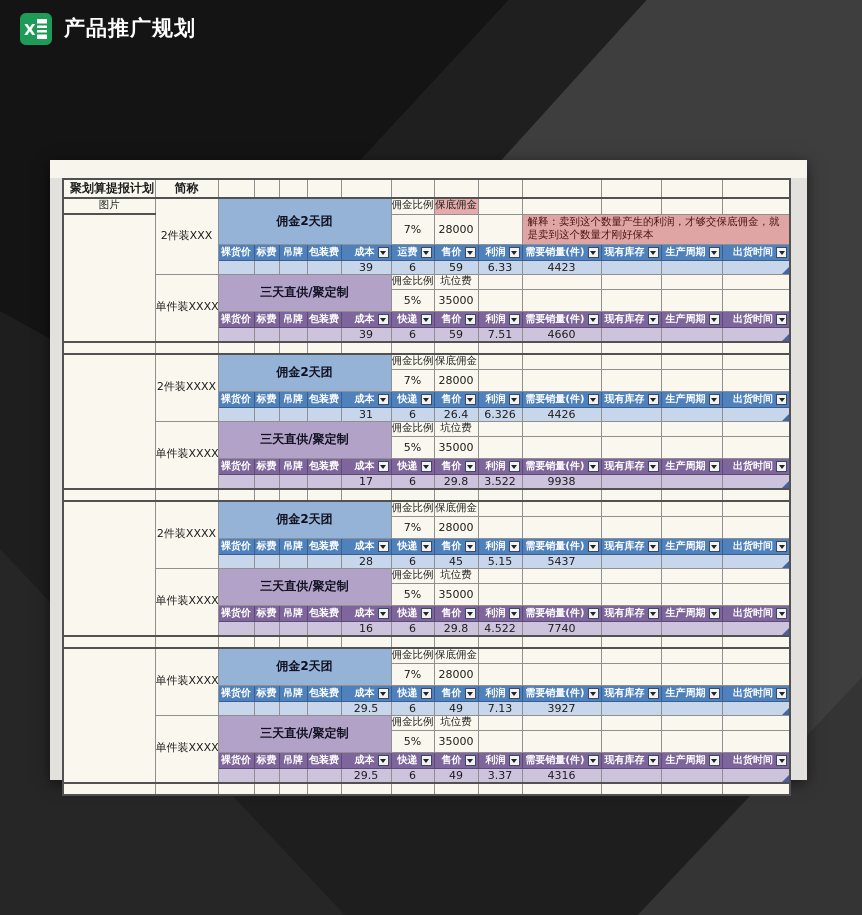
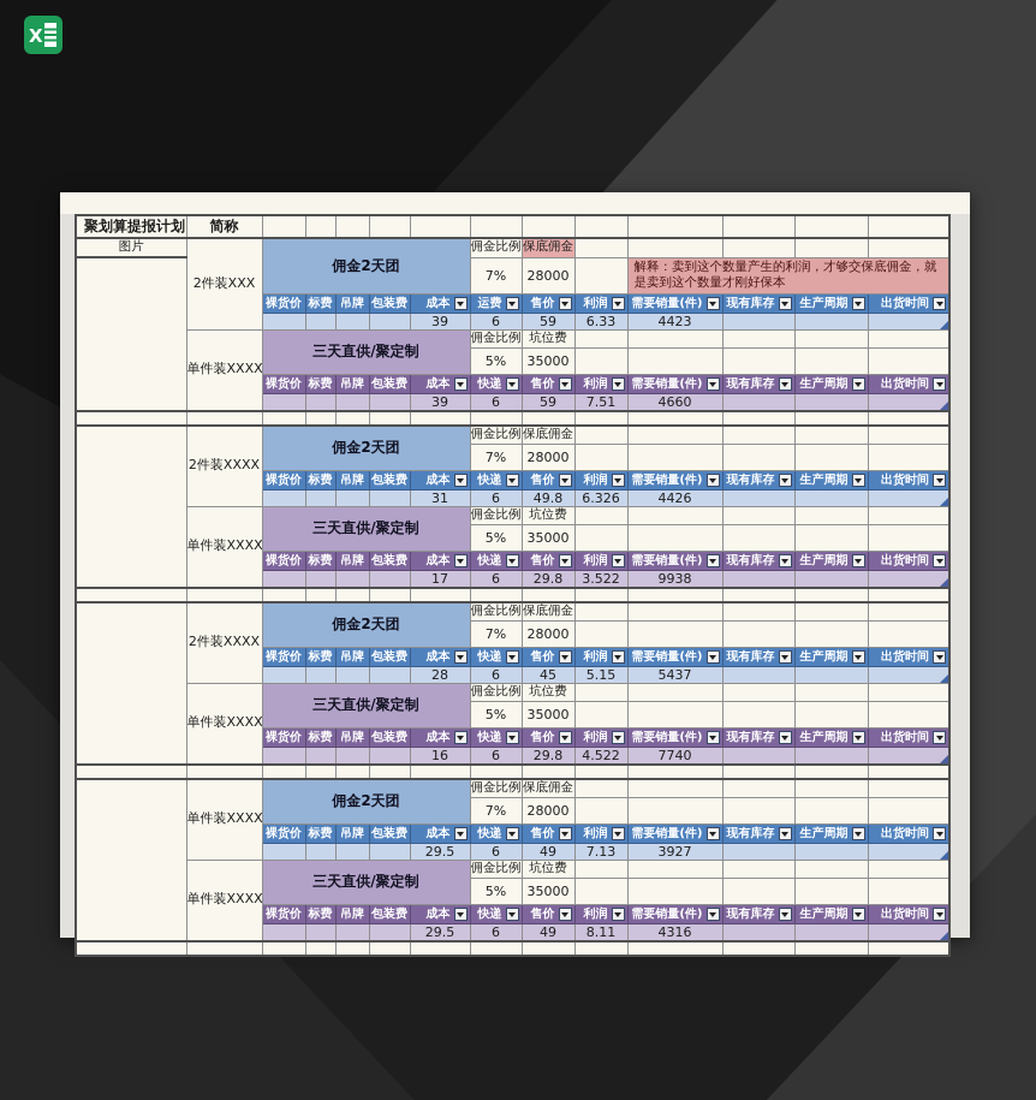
  X
- 产品推广规划
  聚划算提报计划	简称
  图片	2件装XXX	佣金2天团	佣金比例	保底佣金
  	7%	28000		解释：卖到这个数量产生的利润，才够交保底佣金，就是卖到这个数量才刚好保本
  裸货价	标费	吊牌	包装费	成本	运费	售价	利润	需要销量(件)	现有库存	生产周期	出货时间
  				39	6	59	6.33	4423
  单件装XXXX	三天直供/聚定制	佣金比例	坑位费
  5%	35000
  裸货价	标费	吊牌	包装费	成本	快递	售价	利润	需要销量(件)	现有库存	生产周期	出货时间
  				39	6	59	7.51	4660
  	2件装XXXX	佣金2天团	佣金比例	保底佣金
  7%	28000
  裸货价	标费	吊牌	包装费	成本	快递	售价	利润	需要销量(件)	现有库存	生产周期	出货时间
- 				31	6	26.4	6.326	4426
+ 				31	6	49.8	6.326	4426
  单件装XXXX	三天直供/聚定制	佣金比例	坑位费
  5%	35000
  裸货价	标费	吊牌	包装费	成本	快递	售价	利润	需要销量(件)	现有库存	生产周期	出货时间
  				17	6	29.8	3.522	9938
  	2件装XXXX	佣金2天团	佣金比例	保底佣金
  7%	28000
  裸货价	标费	吊牌	包装费	成本	快递	售价	利润	需要销量(件)	现有库存	生产周期	出货时间
  				28	6	45	5.15	5437
  单件装XXXX	三天直供/聚定制	佣金比例	坑位费
  5%	35000
  裸货价	标费	吊牌	包装费	成本	快递	售价	利润	需要销量(件)	现有库存	生产周期	出货时间
  				16	6	29.8	4.522	7740
  	单件装XXXX	佣金2天团	佣金比例	保底佣金
  7%	28000
  裸货价	标费	吊牌	包装费	成本	快递	售价	利润	需要销量(件)	现有库存	生产周期	出货时间
  				29.5	6	49	7.13	3927
  单件装XXXX	三天直供/聚定制	佣金比例	坑位费
  5%	35000
  裸货价	标费	吊牌	包装费	成本	快递	售价	利润	需要销量(件)	现有库存	生产周期	出货时间
- 				29.5	6	49	3.37	4316
+ 				29.5	6	49	8.11	4316
